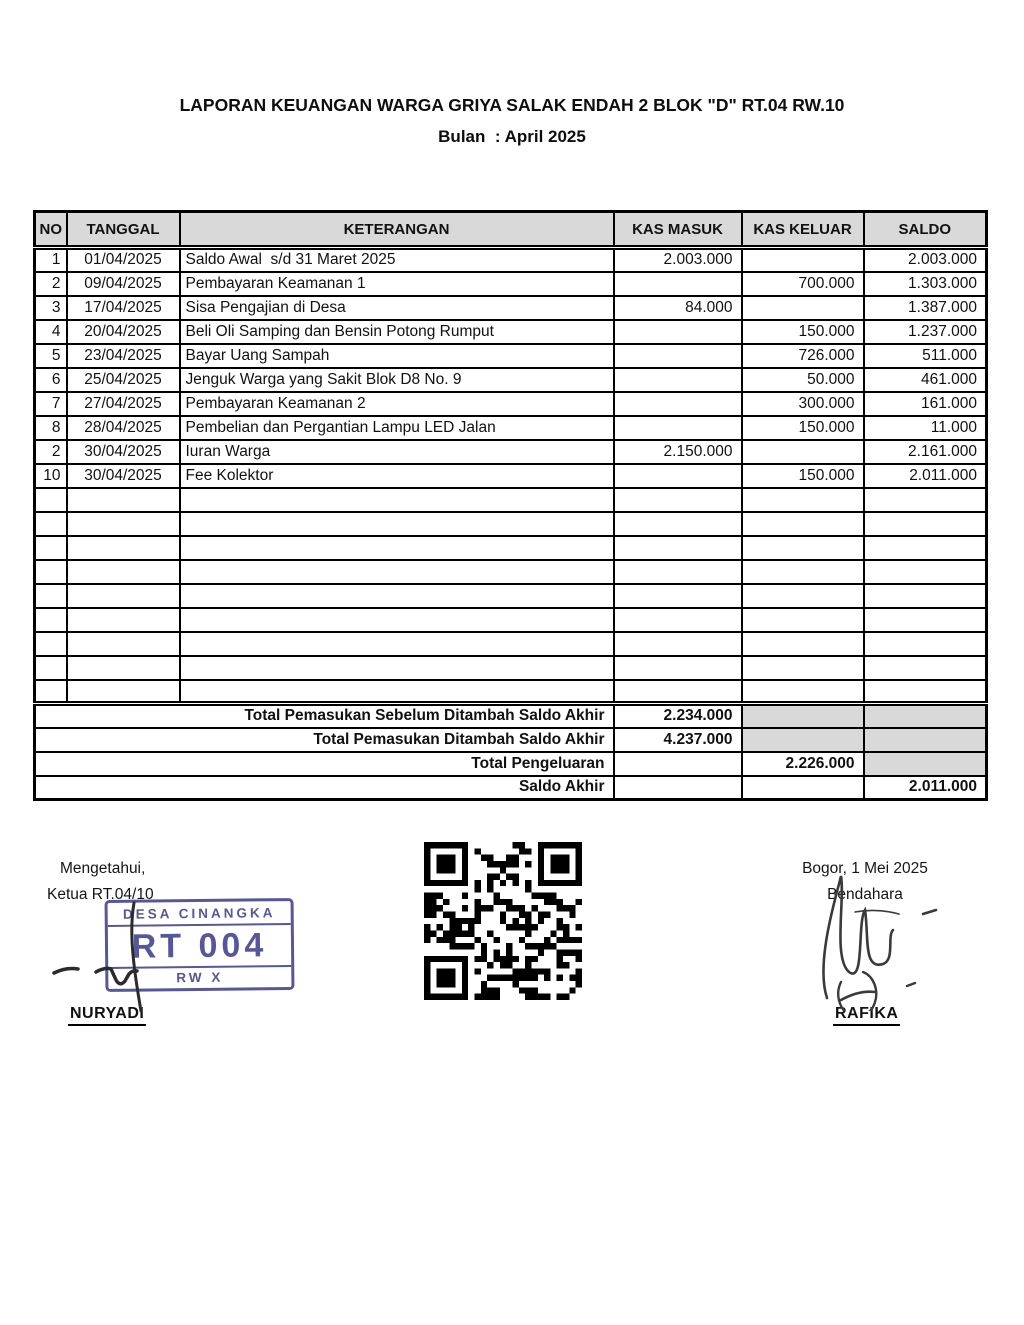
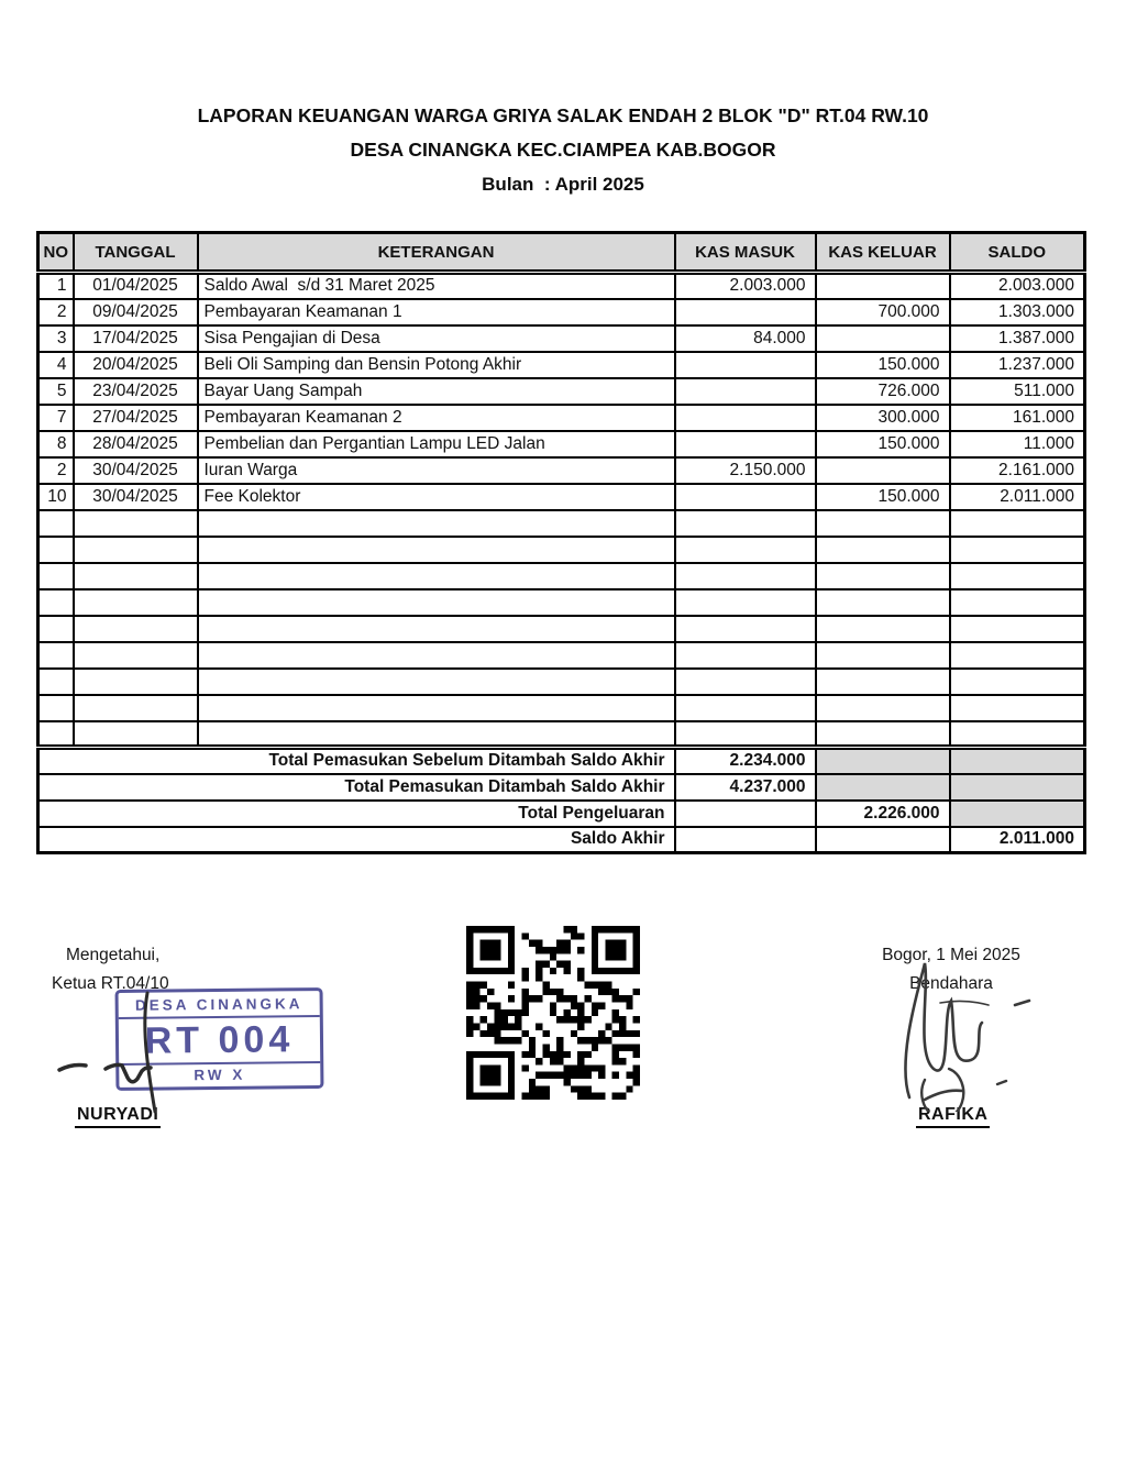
  LAPORAN KEUANGAN WARGA GRIYA SALAK ENDAH 2 BLOK "D" RT.04 RW.10
+ DESA CINANGKA KEC.CIAMPEA KAB.BOGOR
  Bulan : April 2025
  NO	TANGGAL	KETERANGAN	KAS MASUK	KAS KELUAR	SALDO
  1	01/04/2025	Saldo Awal s/d 31 Maret 2025	2.003.000		2.003.000
  2	09/04/2025	Pembayaran Keamanan 1		700.000	1.303.000
  3	17/04/2025	Sisa Pengajian di Desa	84.000		1.387.000
- 4	20/04/2025	Beli Oli Samping dan Bensin Potong Rumput		150.000	1.237.000
+ 4	20/04/2025	Beli Oli Samping dan Bensin Potong Akhir		150.000	1.237.000
  5	23/04/2025	Bayar Uang Sampah		726.000	511.000
- 6	25/04/2025	Jenguk Warga yang Sakit Blok D8 No. 9		50.000	461.000
  7	27/04/2025	Pembayaran Keamanan 2		300.000	161.000
  8	28/04/2025	Pembelian dan Pergantian Lampu LED Jalan		150.000	11.000
  2	30/04/2025	Iuran Warga	2.150.000		2.161.000
  10	30/04/2025	Fee Kolektor		150.000	2.011.000
  Total Pemasukan Sebelum Ditambah Saldo Akhir	2.234.000
  Total Pemasukan Ditambah Saldo Akhir	4.237.000
  Total Pengeluaran		2.226.000
  Saldo Akhir			2.011.000
  Mengetahui,
  Ketua RT.04/10
  DESA CINANGKA
  RT 004
  RW X
  NURYADI
  Bogor, 1 Mei 2025
  Bndahara
  RAFIKA
